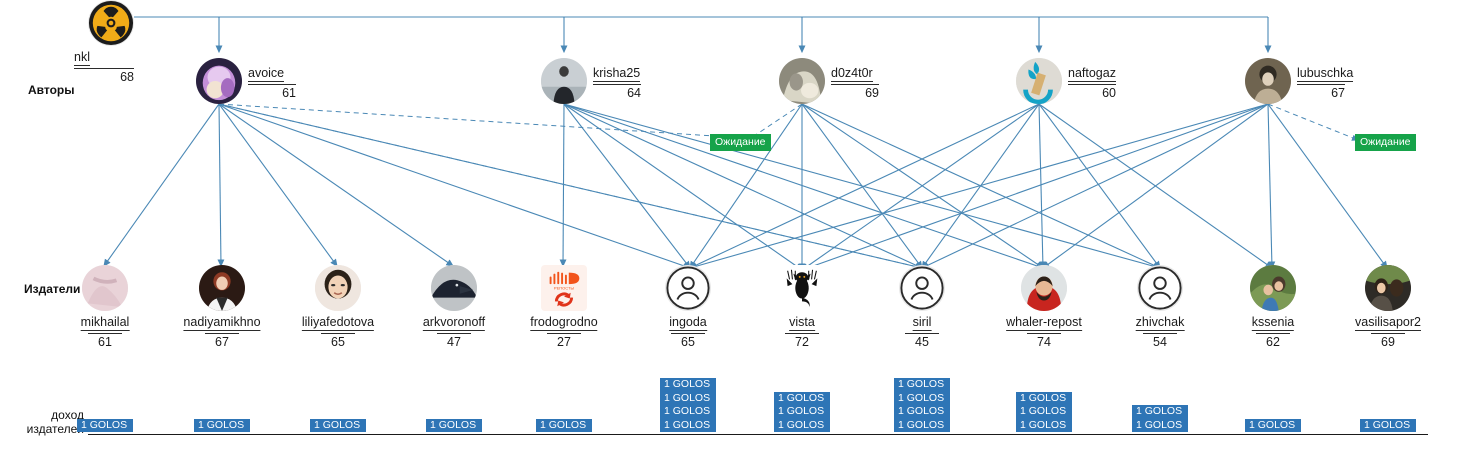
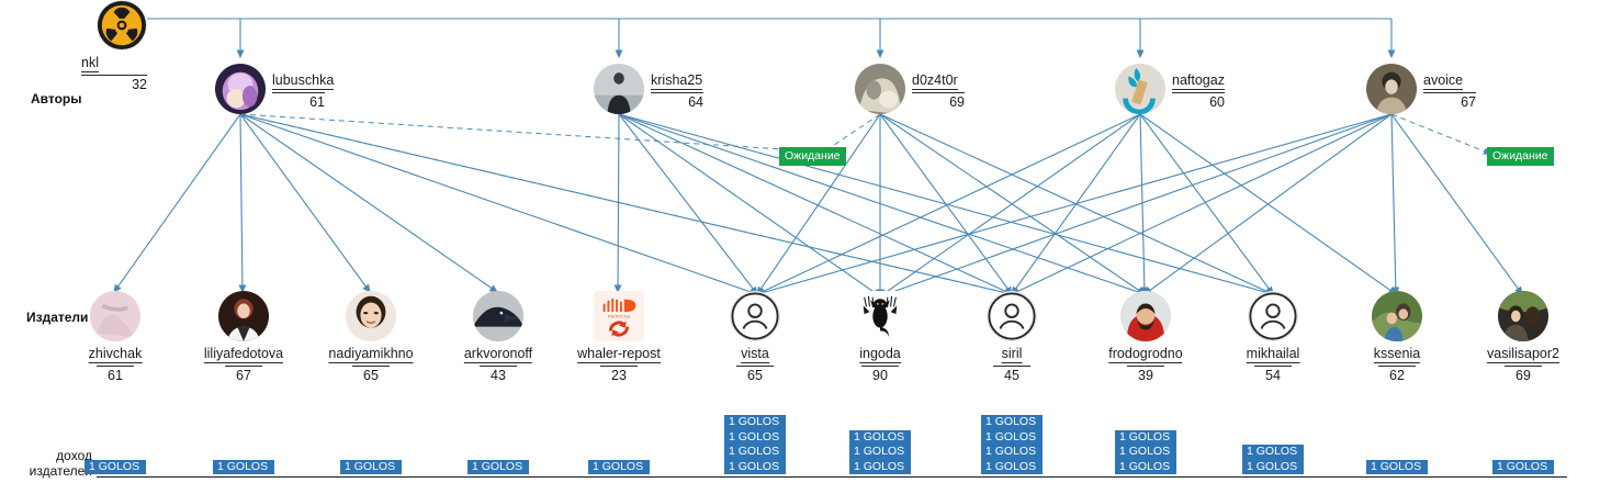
  Авторы
  Издатели
  доход
  издателе
  nkl
- 68
+ 32
- avoice
+ lubuschka
  61
  krisha25
  64
  d0z4t0r
  69
  naftogaz
  60
- lubuschka
+ avoice
  67
- mikhailal
+ zhivchak
  61
- nadiyamikhno
+ liliyafedotova
  67
- liliyafedotova
+ nadiyamikhno
  65
  arkvoronoff
- 47
+ 43
- frodogrodno
+ whaler-repost
- 27
+ 23
- ingoda
+ vista
  65
- vista
+ ingoda
- 72
+ 90
  siril
  45
- whaler-repost
+ frodogrodno
- 74
+ 39
- zhivchak
+ mikhailal
  54
  kssenia
  62
  vasilisapor2
  69
  1 GOLOS
  1 GOLOS
  1 GOLOS
  1 GOLOS
  1 GOLOS
  1 GOLOS
  1 GOLOS
  1 GOLOS
  1 GOLOS
  1 GOLOS
  1 GOLOS
  1 GOLOS
  1 GOLOS
  1 GOLOS
  1 GOLOS
  1 GOLOS
  1 GOLOS
  1 GOLOS
  1 GOLOS
  1 GOLOS
  1 GOLOS
  1 GOLOS
  1 GOLOS
  Ожидание
  Ожидание
